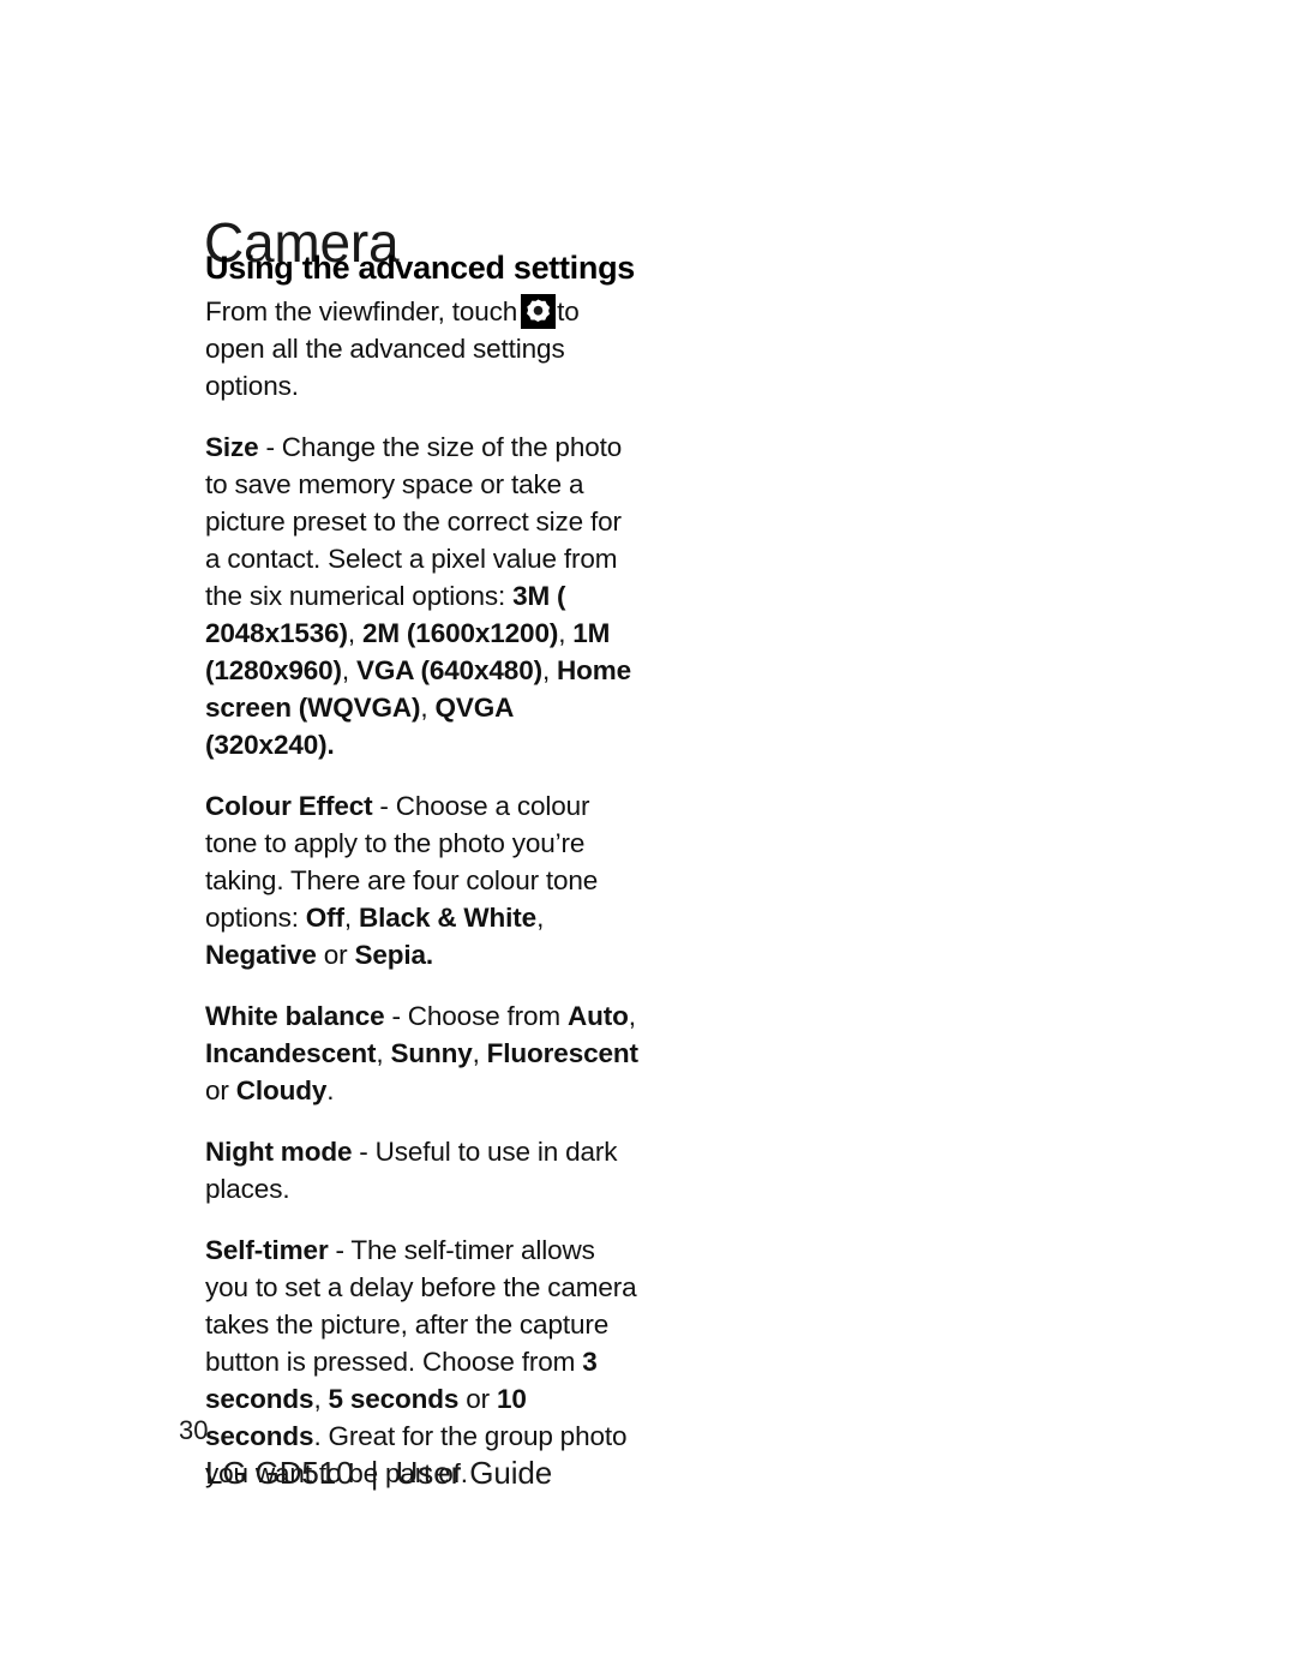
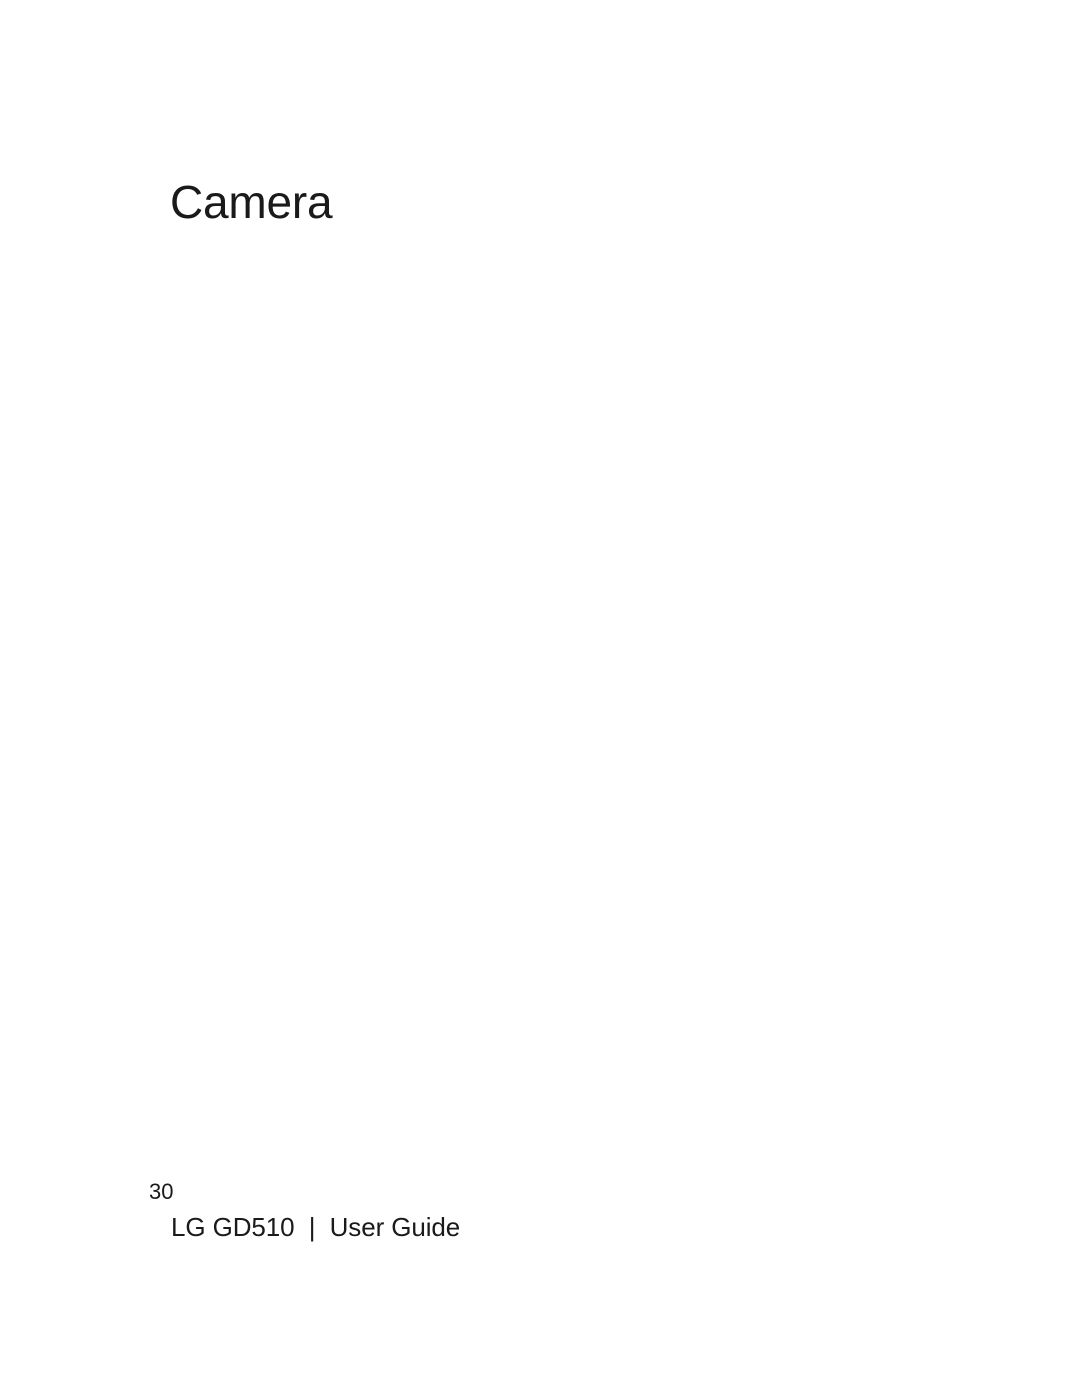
  Camera
- Using the advanced settings
- From the viewfinder, touch to open all the advanced settings options.
- Size - Change the size of the photo to save memory space or take a picture preset to the correct size for a contact. Select a pixel value from the six numerical options: 3M ( 2048x1536), 2M (1600x1200), 1M (1280x960), VGA (640x480), Home screen (WQVGA), QVGA (320x240).
- Colour Effect - Choose a colour tone to apply to the photo you’re taking. There are four colour tone options: Off, Black & White, Negative or Sepia.
- White balance - Choose from Auto, Incandescent, Sunny, Fluorescent or Cloudy.
- Night mode - Useful to use in dark places.
- Self-timer - The self-timer allows you to set a delay before the camera takes the picture, after the capture button is pressed. Choose from 3 seconds, 5 seconds or 10 seconds. Great for the group photo you want to be part of.
  30
  LG GD510 | User Guide
